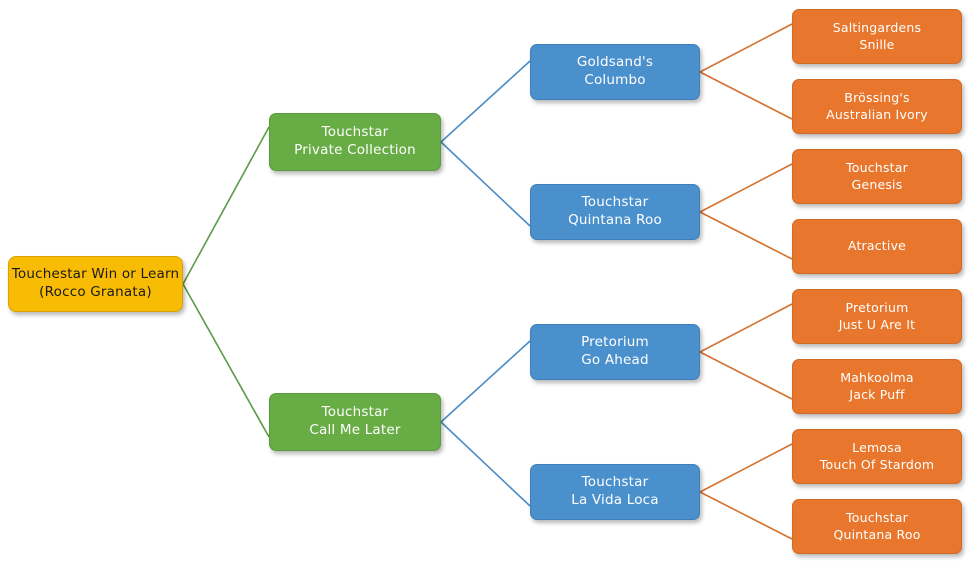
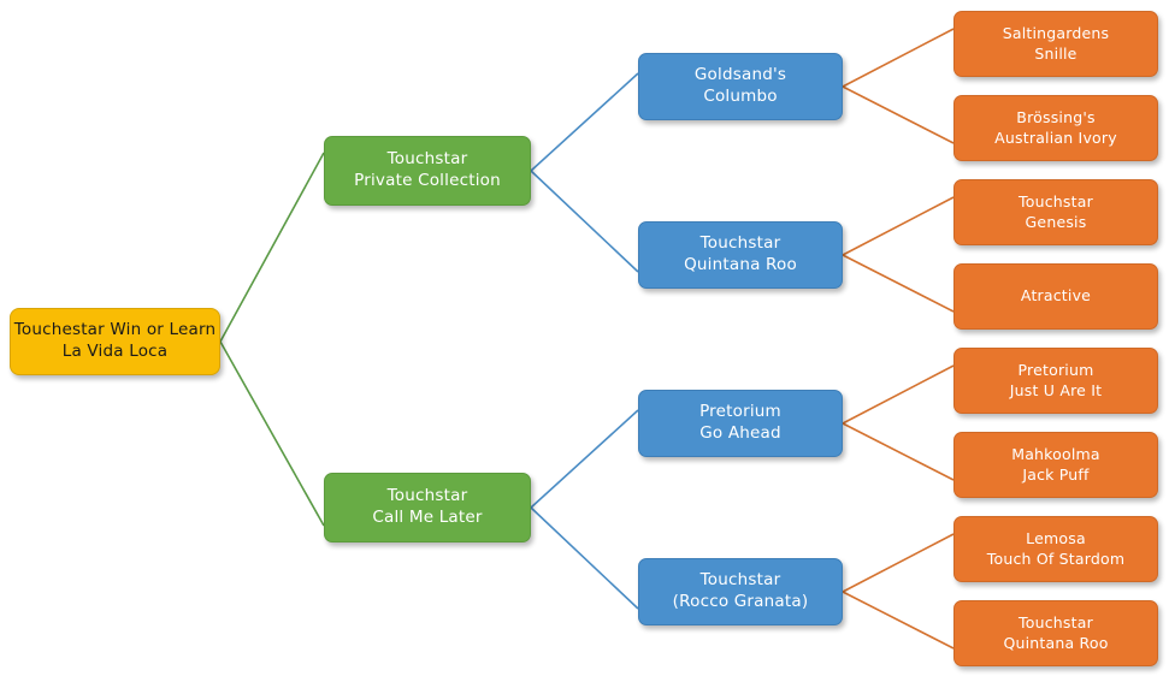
  Touchestar Win or Learn
- (Rocco Granata)
+ La Vida Loca
  Touchstar
  Private Collection
  Touchstar
  Call Me Later
  Goldsand's
  Columbo
  Touchstar
  Quintana Roo
  Pretorium
  Go Ahead
  Touchstar
- La Vida Loca
+ (Rocco Granata)
  Saltingardens
  Snille
  Brössing's
  Australian Ivory
  Touchstar
  Genesis
  Atractive
  Pretorium
  Just U Are It
  Mahkoolma
  Jack Puff
  Lemosa
  Touch Of Stardom
  Touchstar
  Quintana Roo
